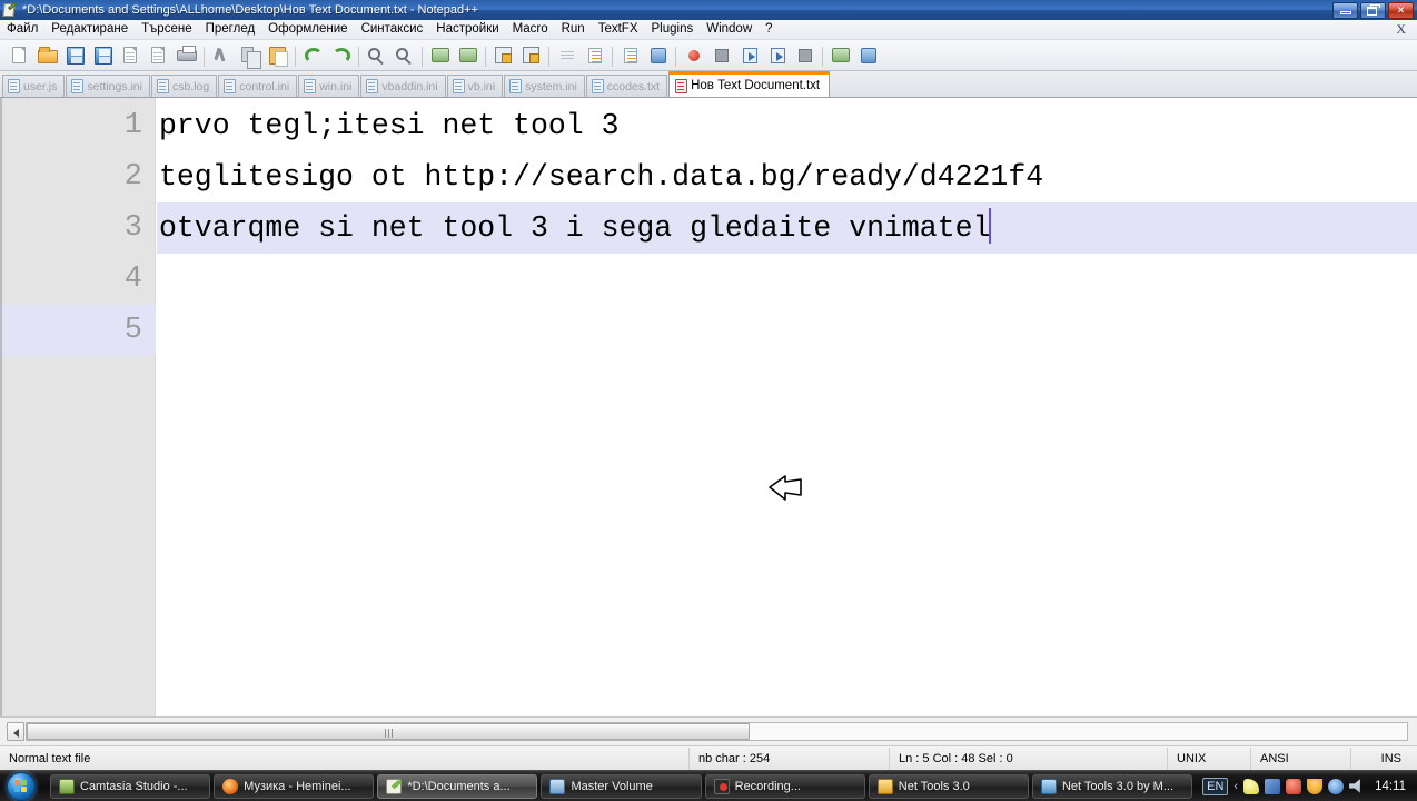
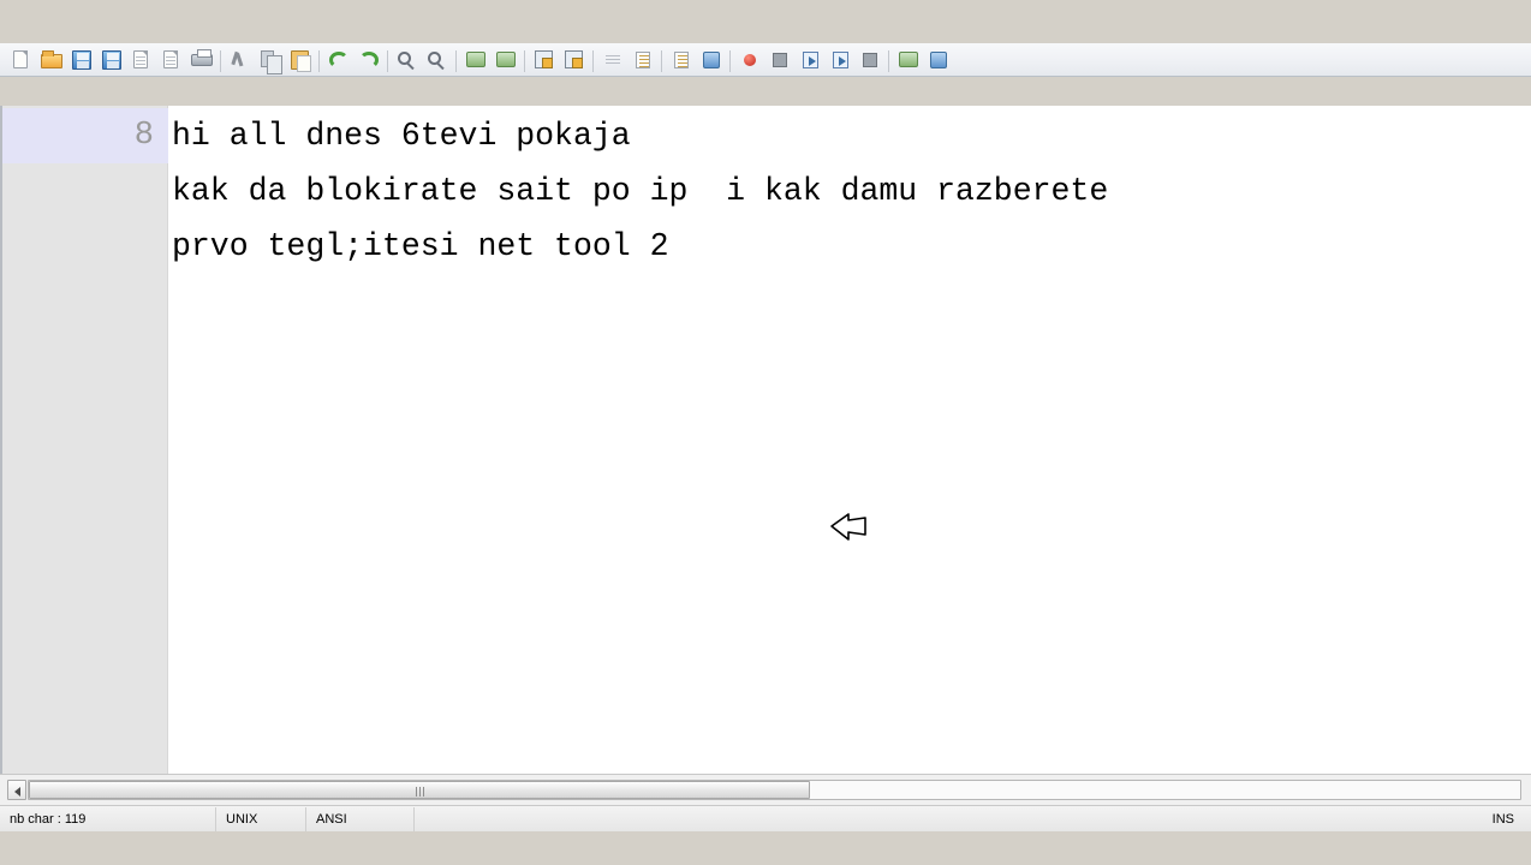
- *D:\Documents and Settings\ALLhome\Desktop\Нов Text Document.txt - Notepad++
- ✕
- Файл
- Редактиране
- Търсене
- Преглед
- Оформление
- Синтаксис
- Настройки
- Macro
- Run
- TextFX
- Plugins
- Window
- ?
- X
- user.js
- settings.ini
- csb.log
- control.ini
- win.ini
- vbaddin.ini
- vb.ini
- system.ini
- ccodes.txt
- Нов Text Document.txt
- 1
- 2
- 3
- 4
- 5
+ 8
+ hi all dnes 6tevi pokaja
+ kak da blokirate sait po ip i kak damu razberete
- prvo tegl;itesi net tool 3
+ prvo tegl;itesi net tool 2
- teglitesigo ot http://search.data.bg/ready/d4221f4
- otvarqme si net tool 3 i sega gledaite vnimatel
- Normal text file
- nb char : 254
+ nb char : 119
- Ln : 5 Col : 48 Sel : 0
  UNIX
  ANSI
  INS
- Camtasia Studio -...
- Музика - Heminei...
- *D:\Documents a...
- Master Volume
- Recording...
- Net Tools 3.0
- Net Tools 3.0 by M...
- EN
- ‹
- 14:11
